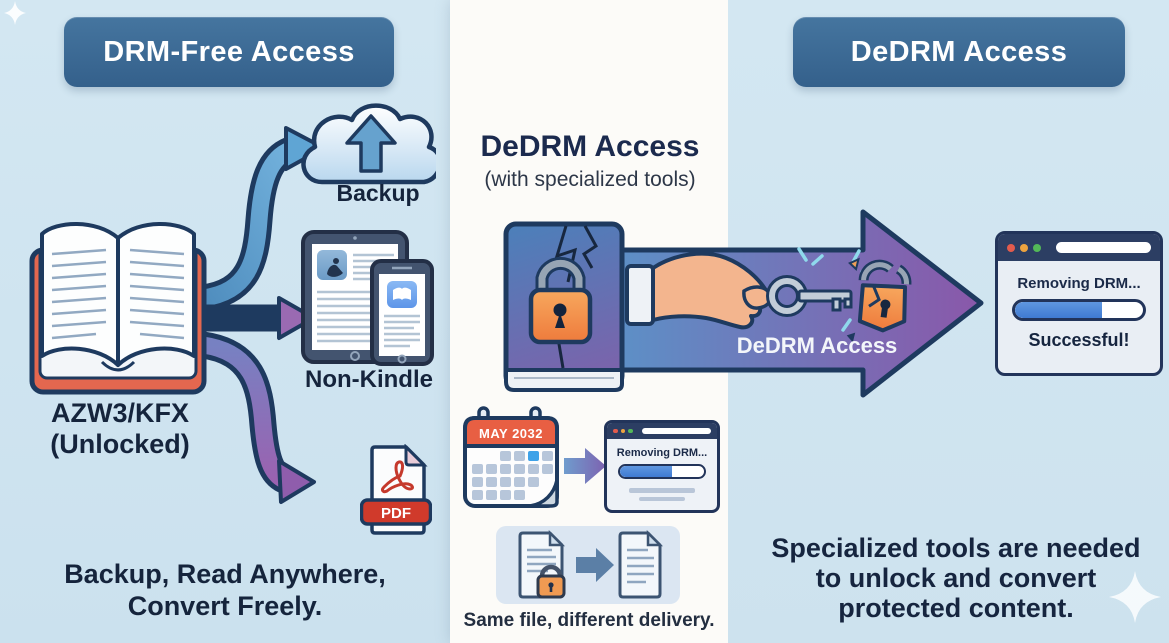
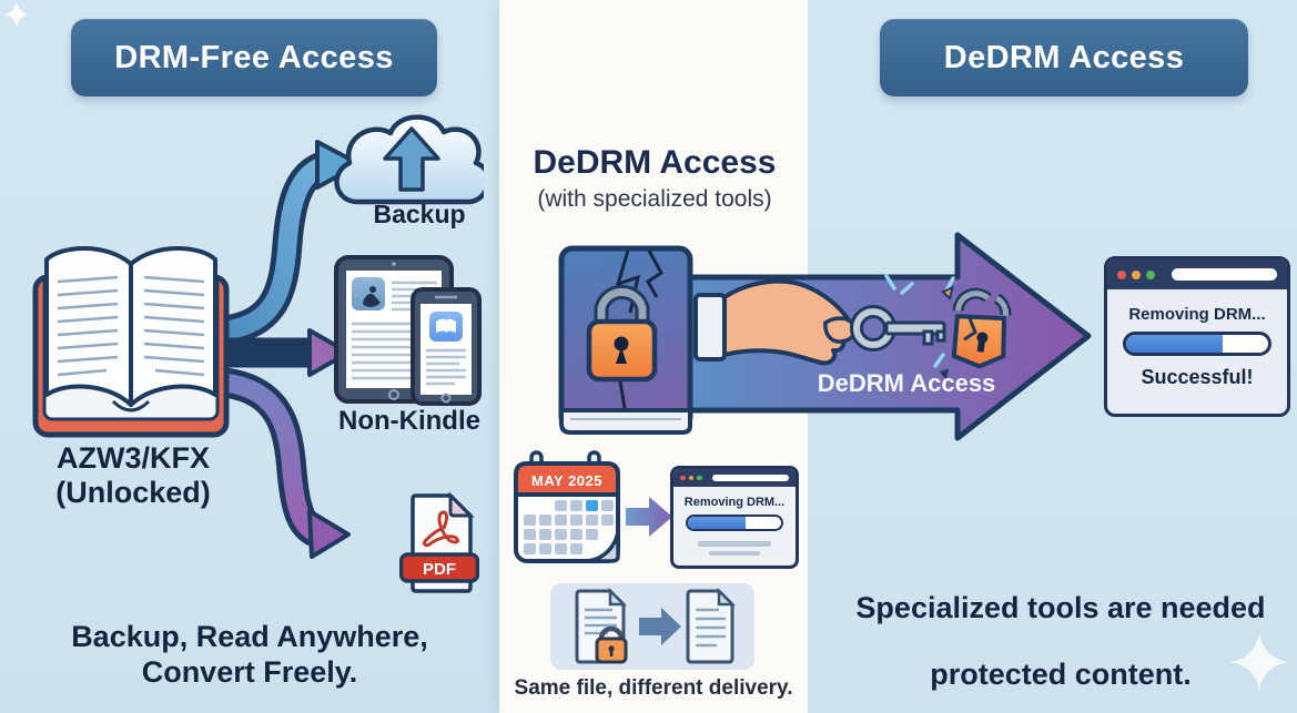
  DRM-Free Access
  DeDRM Access
  AZW3/KFX
  (Unlocked)
  Backup
  Non-Kindle
  PDF
  Backup, Read Anywhere,
  Convert Freely.
  DeDRM Access
  (with specialized tools)
  DeDRM Access
  Removing DRM...
  Successful!
- MAY 2032
+ MAY 2025
  Removing DRM...
  Same file, different delivery.
  Specialized tools are needed
- to unlock and convert
  protected content.
